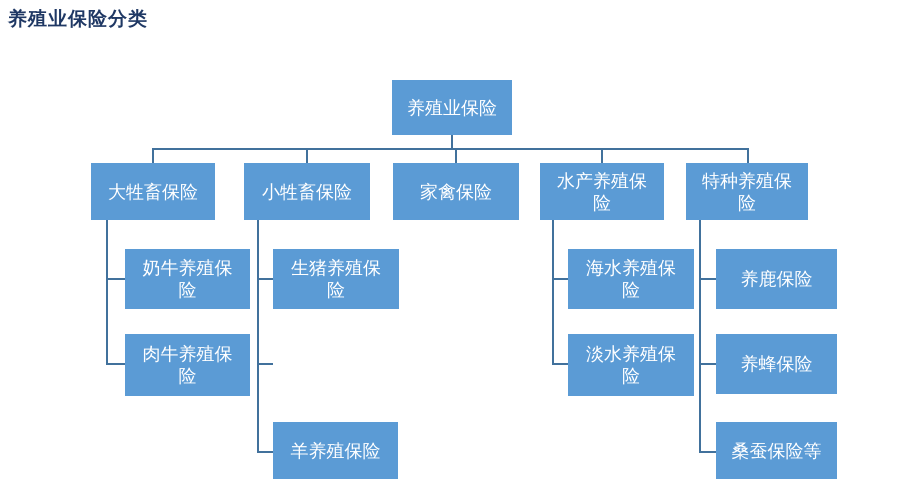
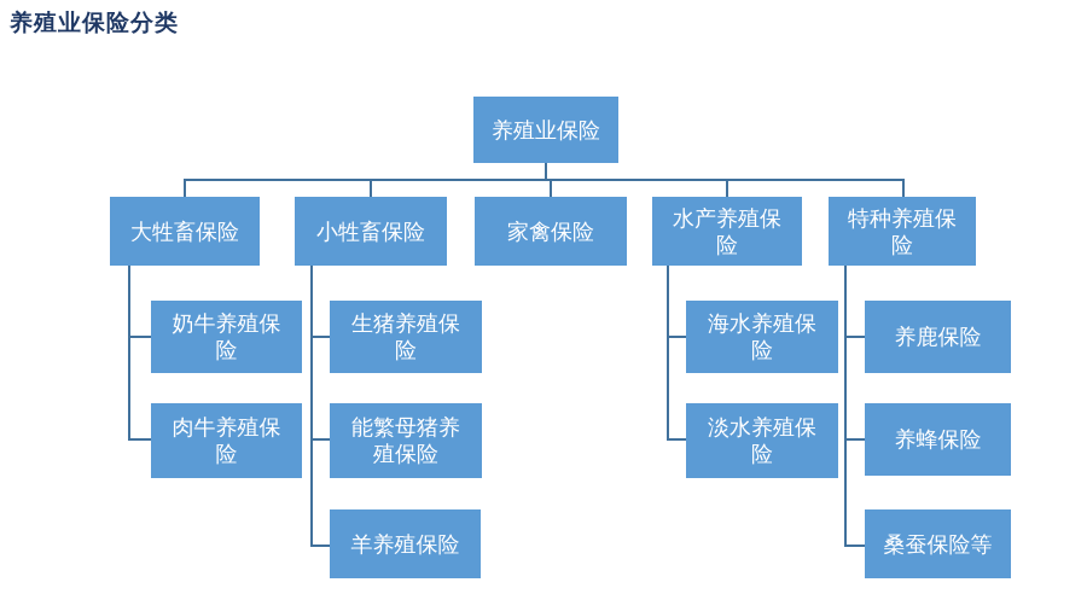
  养殖业保险分类
  养殖业保险
  大牲畜保险
  小牲畜保险
  家禽保险
  水产养殖保险
  特种养殖保险
  奶牛养殖保险
  肉牛养殖保险
  生猪养殖保险
+ 能繁母猪养殖保险
  羊养殖保险
  海水养殖保险
  淡水养殖保险
  养鹿保险
  养蜂保险
  桑蚕保险等
